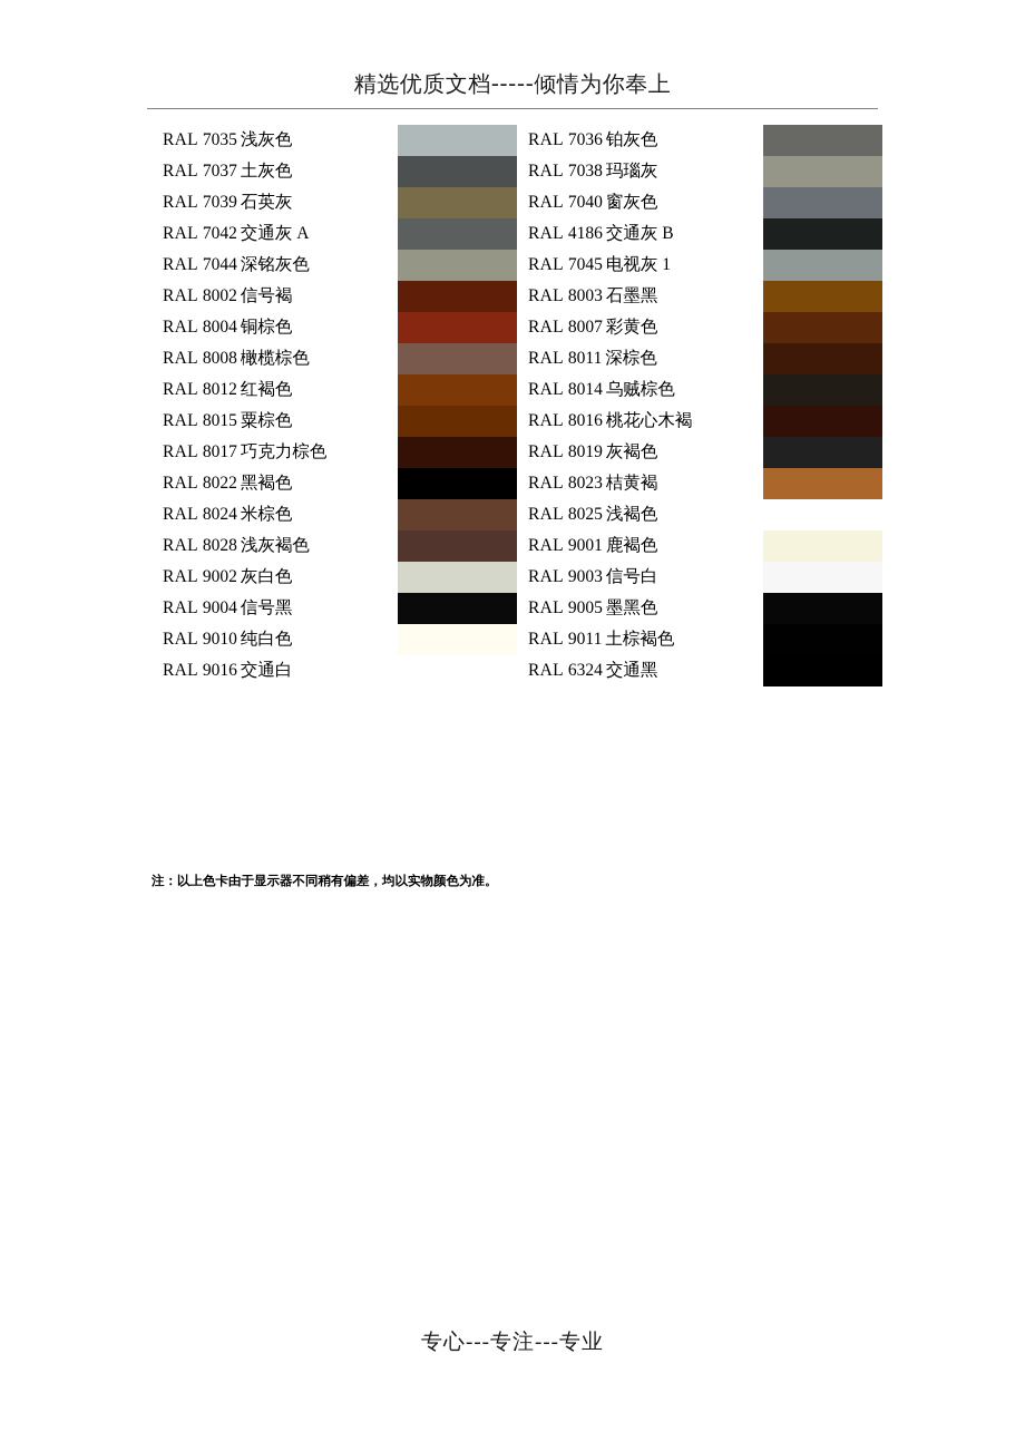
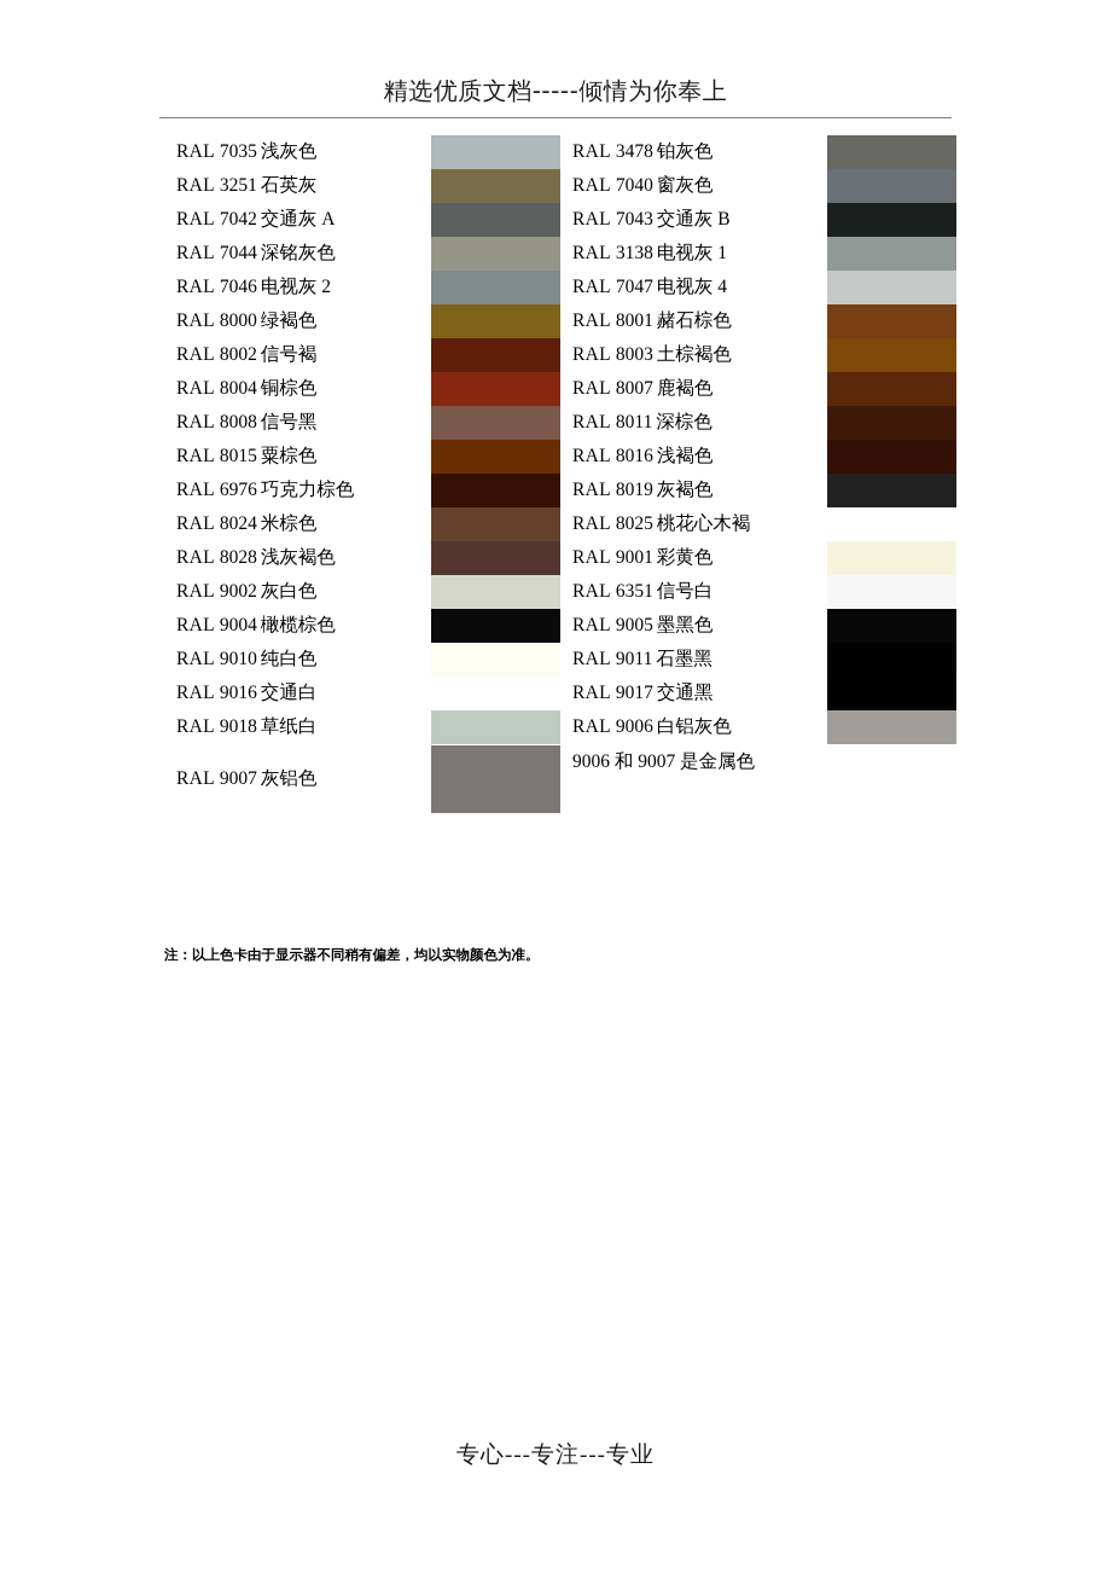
  精选优质文档-----倾情为你奉上
- RAL 7035 浅灰色		RAL 7036 铂灰色
+ RAL 7035 浅灰色		RAL 3478 铂灰色
- RAL 7037 土灰色		RAL 7038 玛瑙灰
- RAL 7039 石英灰		RAL 7040 窗灰色
+ RAL 3251 石英灰		RAL 7040 窗灰色
- RAL 7042 交通灰 A		RAL 4186 交通灰 B
+ RAL 7042 交通灰 A		RAL 7043 交通灰 B
- RAL 7044 深铭灰色		RAL 7045 电视灰 1
+ RAL 7044 深铭灰色		RAL 3138 电视灰 1
+ RAL 7046 电视灰 2		RAL 7047 电视灰 4
+ RAL 8000 绿褐色		RAL 8001 赭石棕色
- RAL 8002 信号褐		RAL 8003 石墨黑
+ RAL 8002 信号褐		RAL 8003 土棕褐色
- RAL 8004 铜棕色		RAL 8007 彩黄色
+ RAL 8004 铜棕色		RAL 8007 鹿褐色
- RAL 8008 橄榄棕色		RAL 8011 深棕色
+ RAL 8008 信号黑		RAL 8011 深棕色
- RAL 8012 红褐色		RAL 8014 乌贼棕色
- RAL 8015 粟棕色		RAL 8016 桃花心木褐
+ RAL 8015 粟棕色		RAL 8016 浅褐色
- RAL 8017 巧克力棕色		RAL 8019 灰褐色
+ RAL 6976 巧克力棕色		RAL 8019 灰褐色
- RAL 8022 黑褐色		RAL 8023 桔黄褐
- RAL 8024 米棕色		RAL 8025 浅褐色
+ RAL 8024 米棕色		RAL 8025 桃花心木褐
- RAL 8028 浅灰褐色		RAL 9001 鹿褐色
+ RAL 8028 浅灰褐色		RAL 9001 彩黄色
- RAL 9002 灰白色		RAL 9003 信号白
+ RAL 9002 灰白色		RAL 6351 信号白
- RAL 9004 信号黑		RAL 9005 墨黑色
+ RAL 9004 橄榄棕色		RAL 9005 墨黑色
- RAL 9010 纯白色		RAL 9011 土棕褐色
+ RAL 9010 纯白色		RAL 9011 石墨黑
- RAL 9016 交通白		RAL 6324 交通黑
+ RAL 9016 交通白		RAL 9017 交通黑
+ RAL 9018 草纸白		RAL 9006 白铝灰色
+ RAL 9007 灰铝色		9006 和 9007 是金属色
  注：以上色卡由于显示器不同稍有偏差，均以实物颜色为准。
  专心---专注---专业
